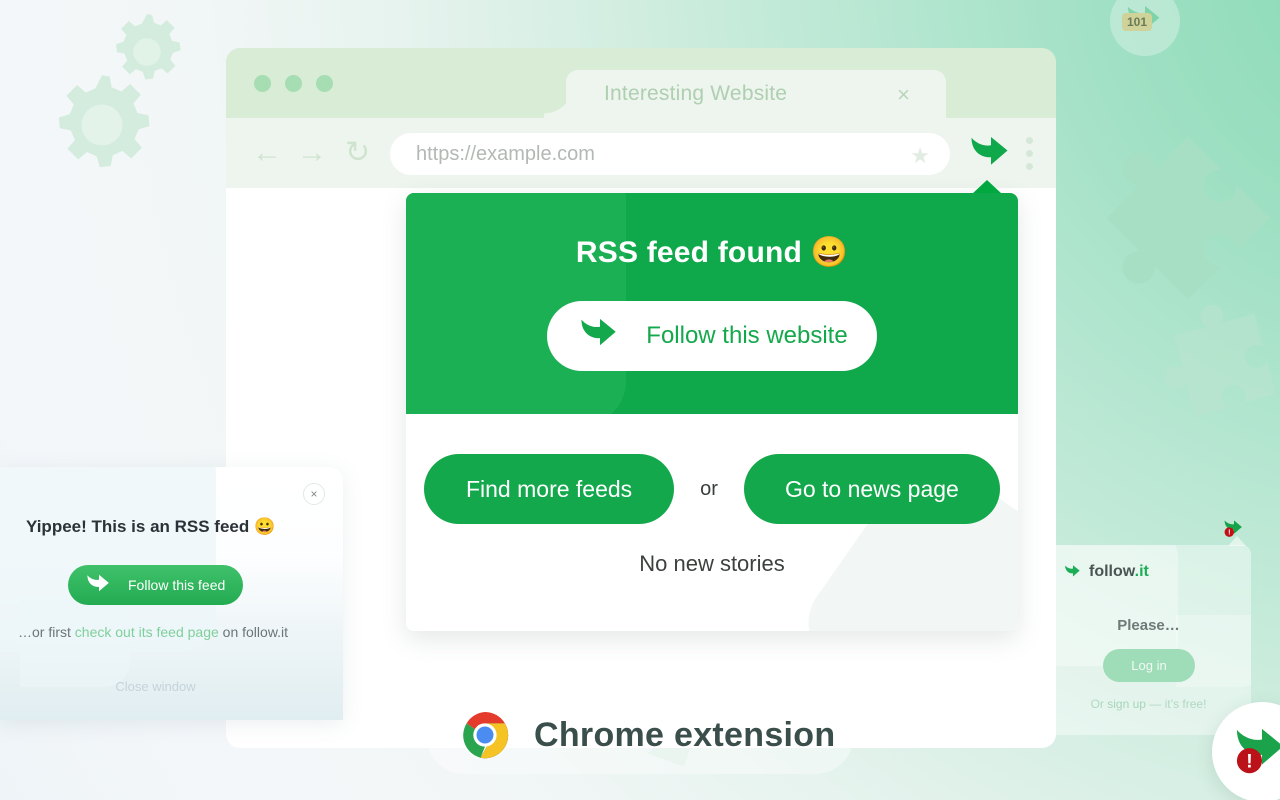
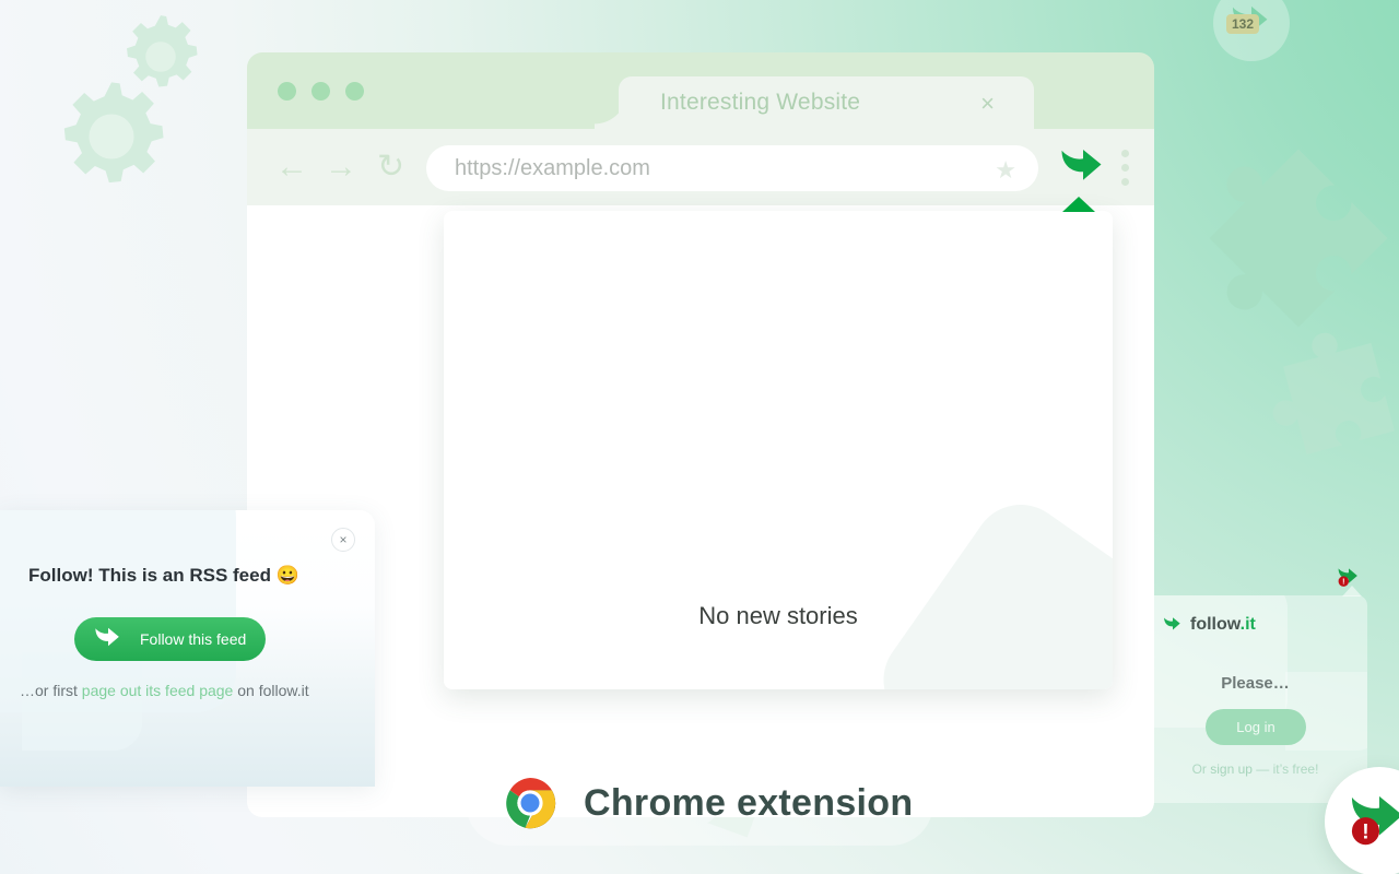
- 101
+ 132
  Interesting Website
  ×
  ←
  →
  ↻
  https://example.com
  ★
- RSS feed found 😀
- Follow this website
- Find more feeds
- or
- Go to news page
  No new stories
  ×
- Yippee! This is an RSS feed 😀
+ Follow! This is an RSS feed 😀
  Follow this feed
- …or first check out its feed page on follow.it
+ …or first page out its feed page on follow.it
- Close window
  follow.it
  Please…
  Log in
  Or sign up — it’s free!
  !
  Chrome extension
